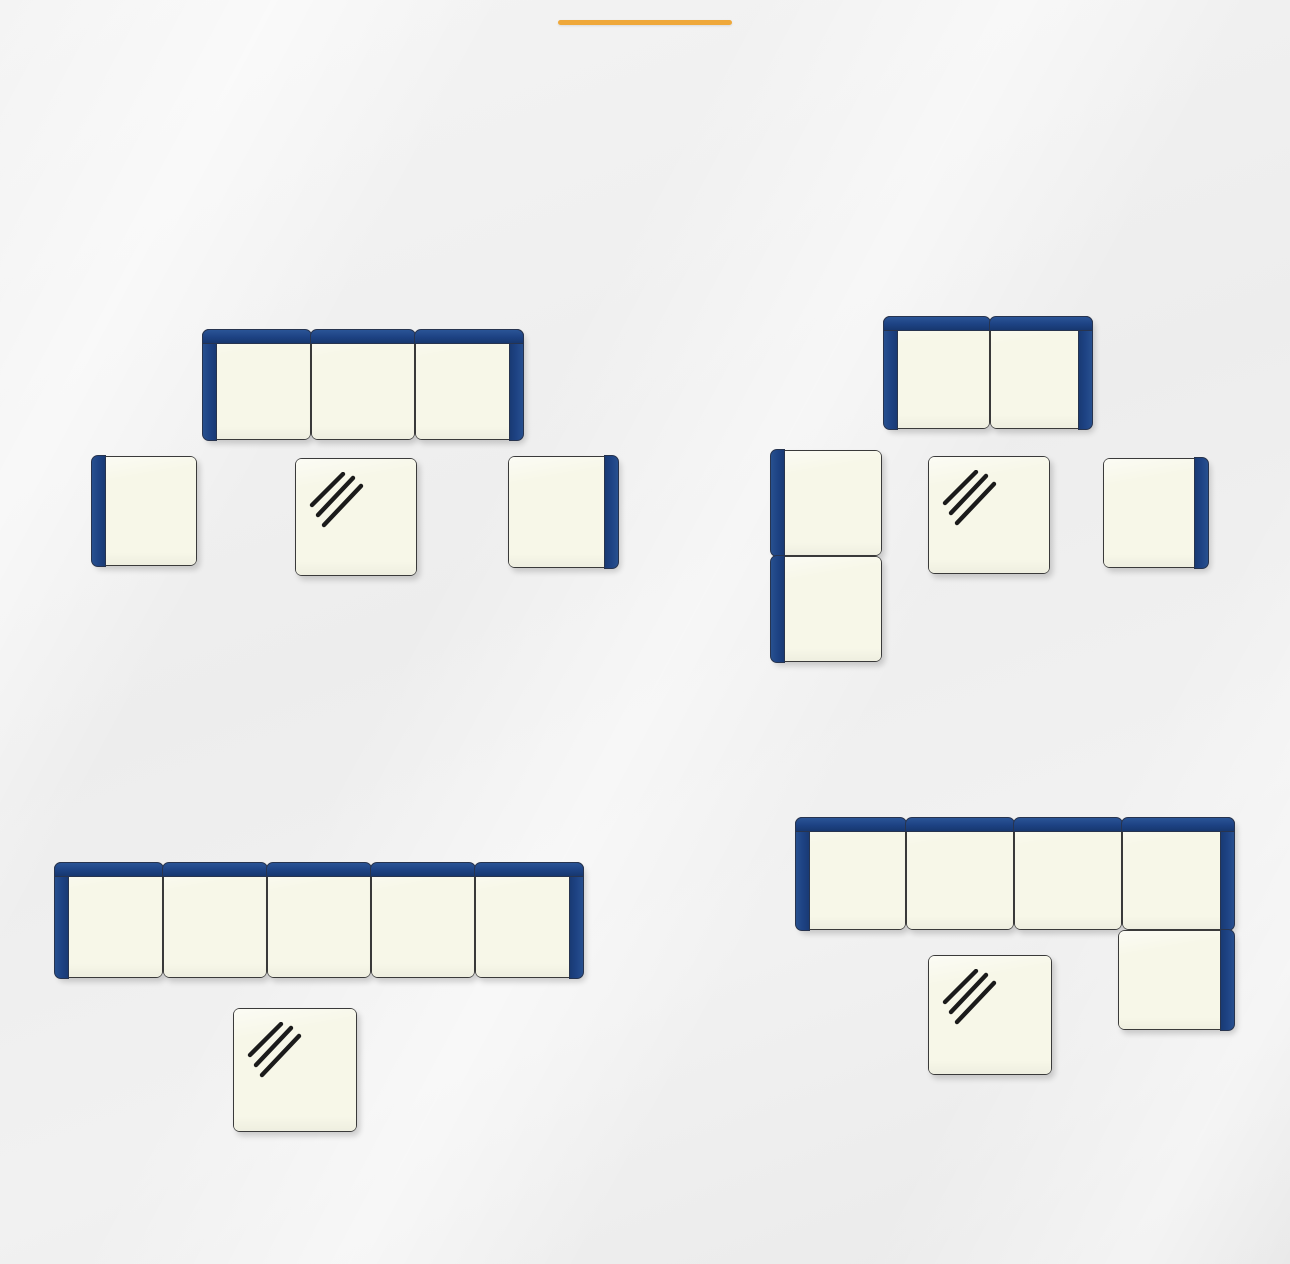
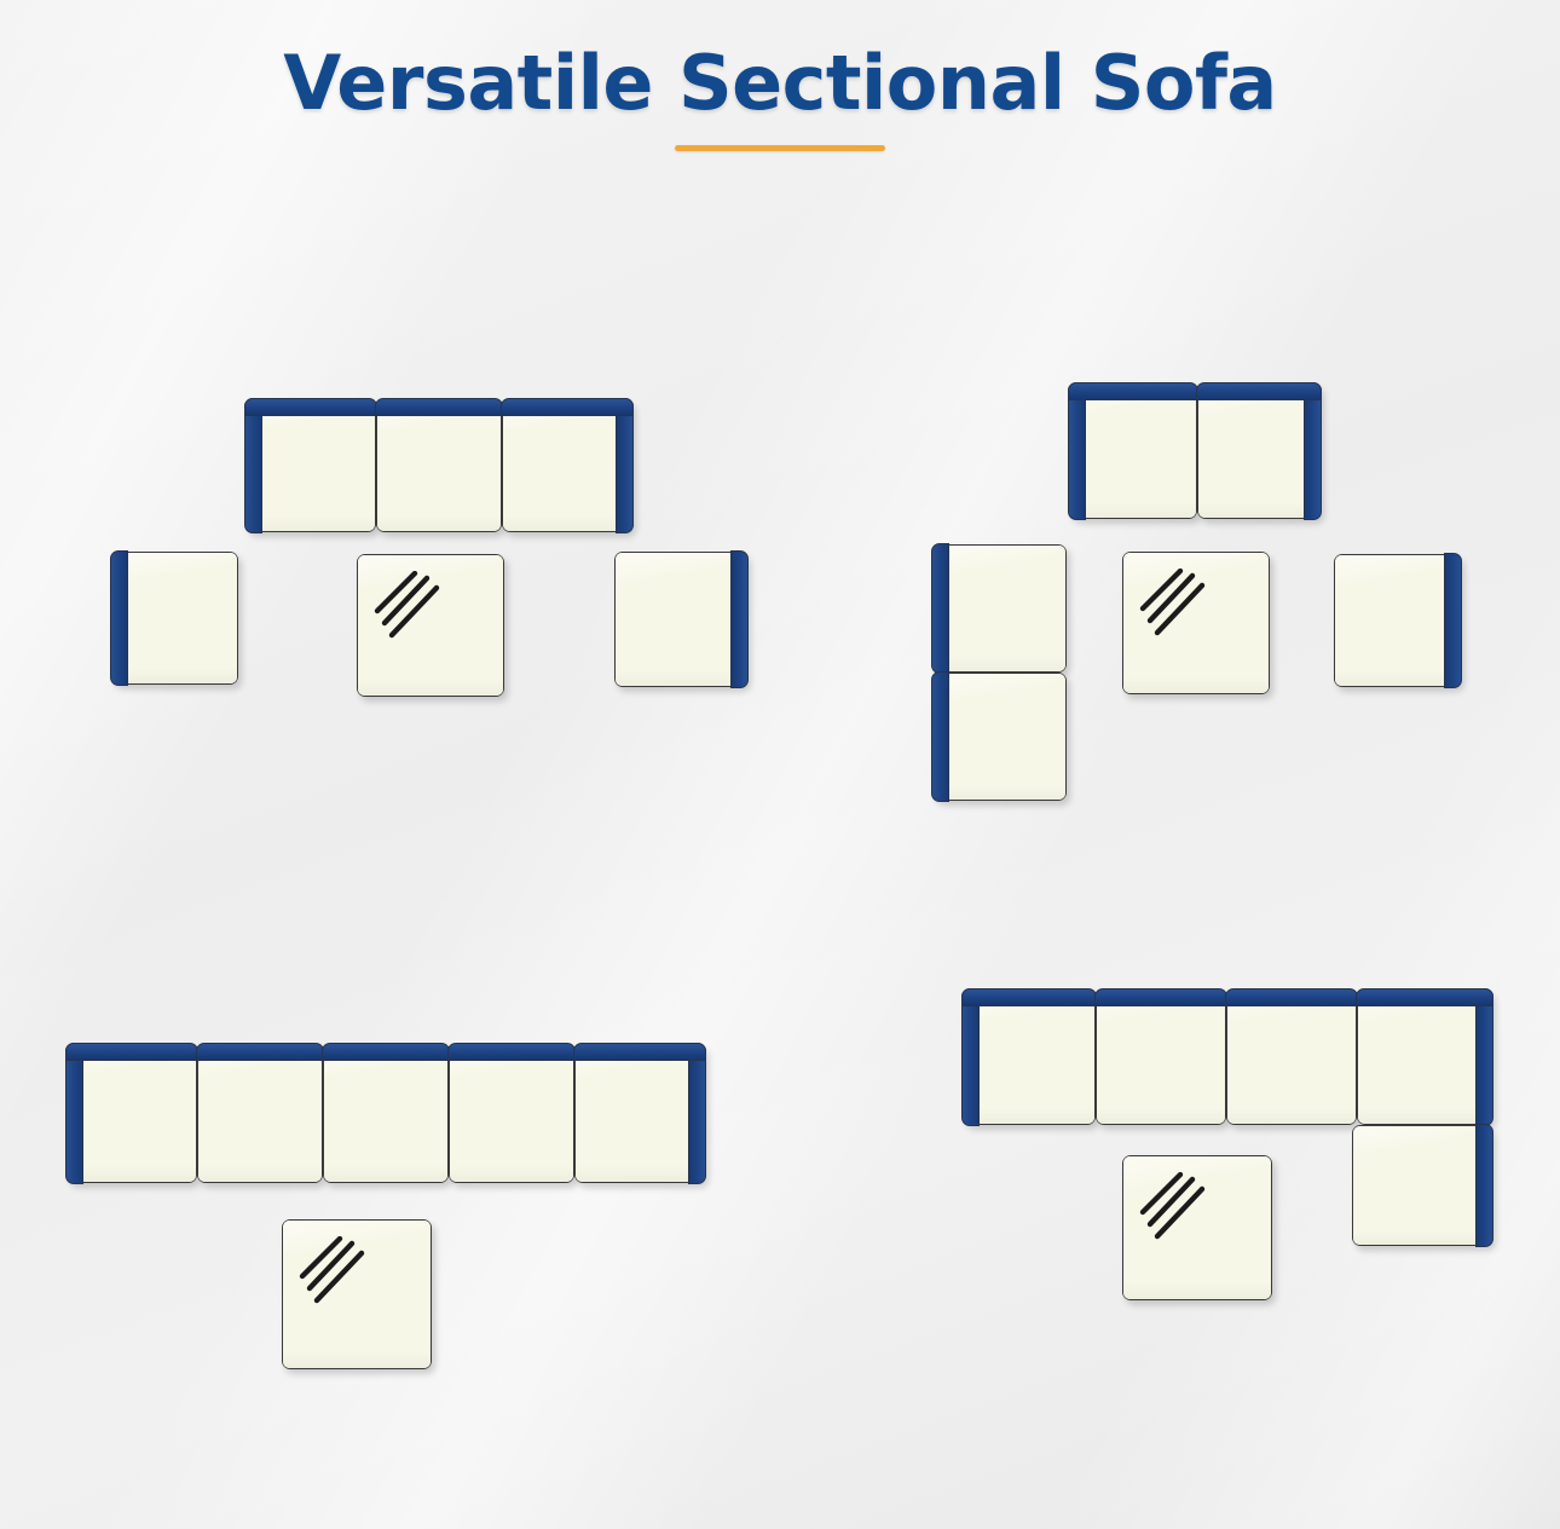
+ Versatile Sectional Sofa
